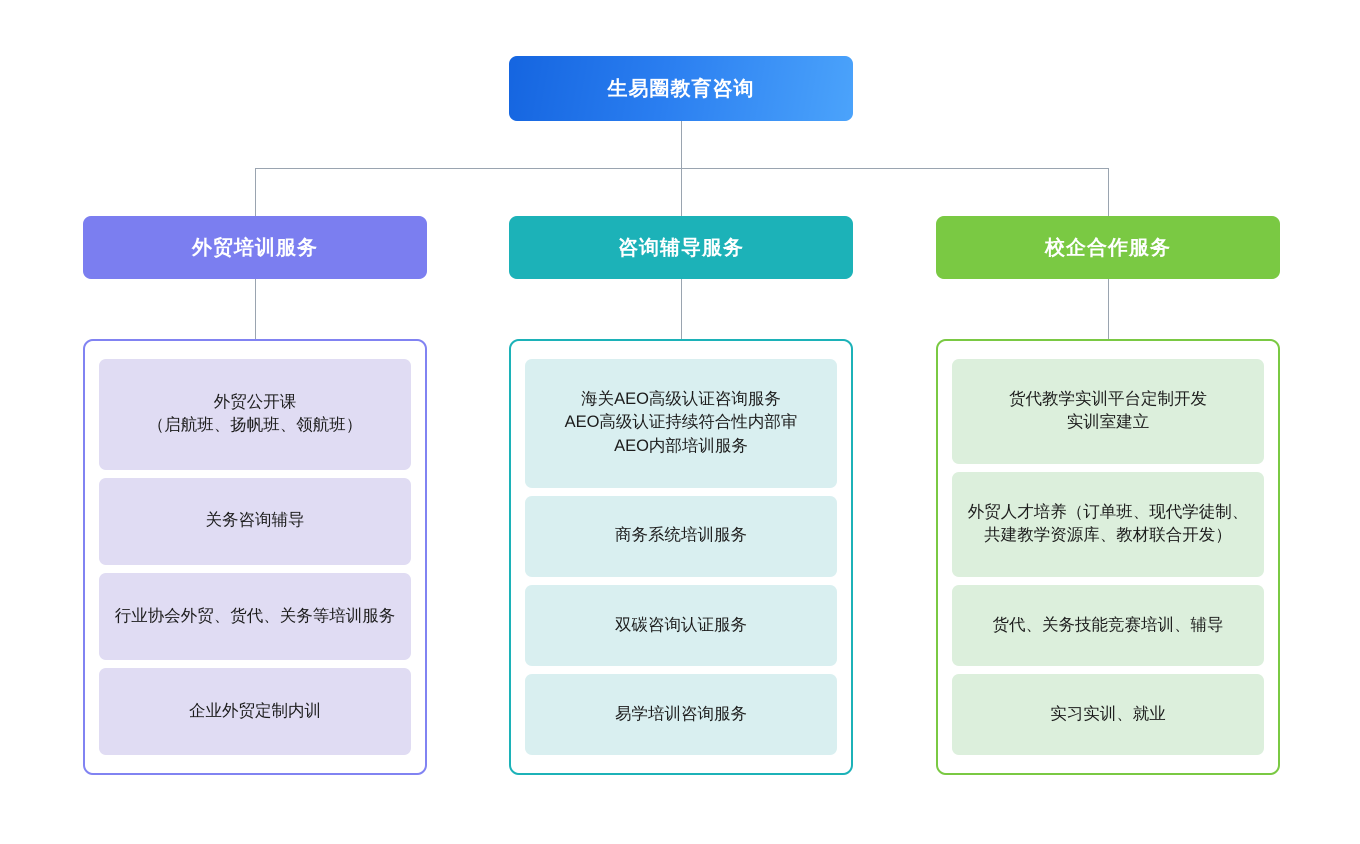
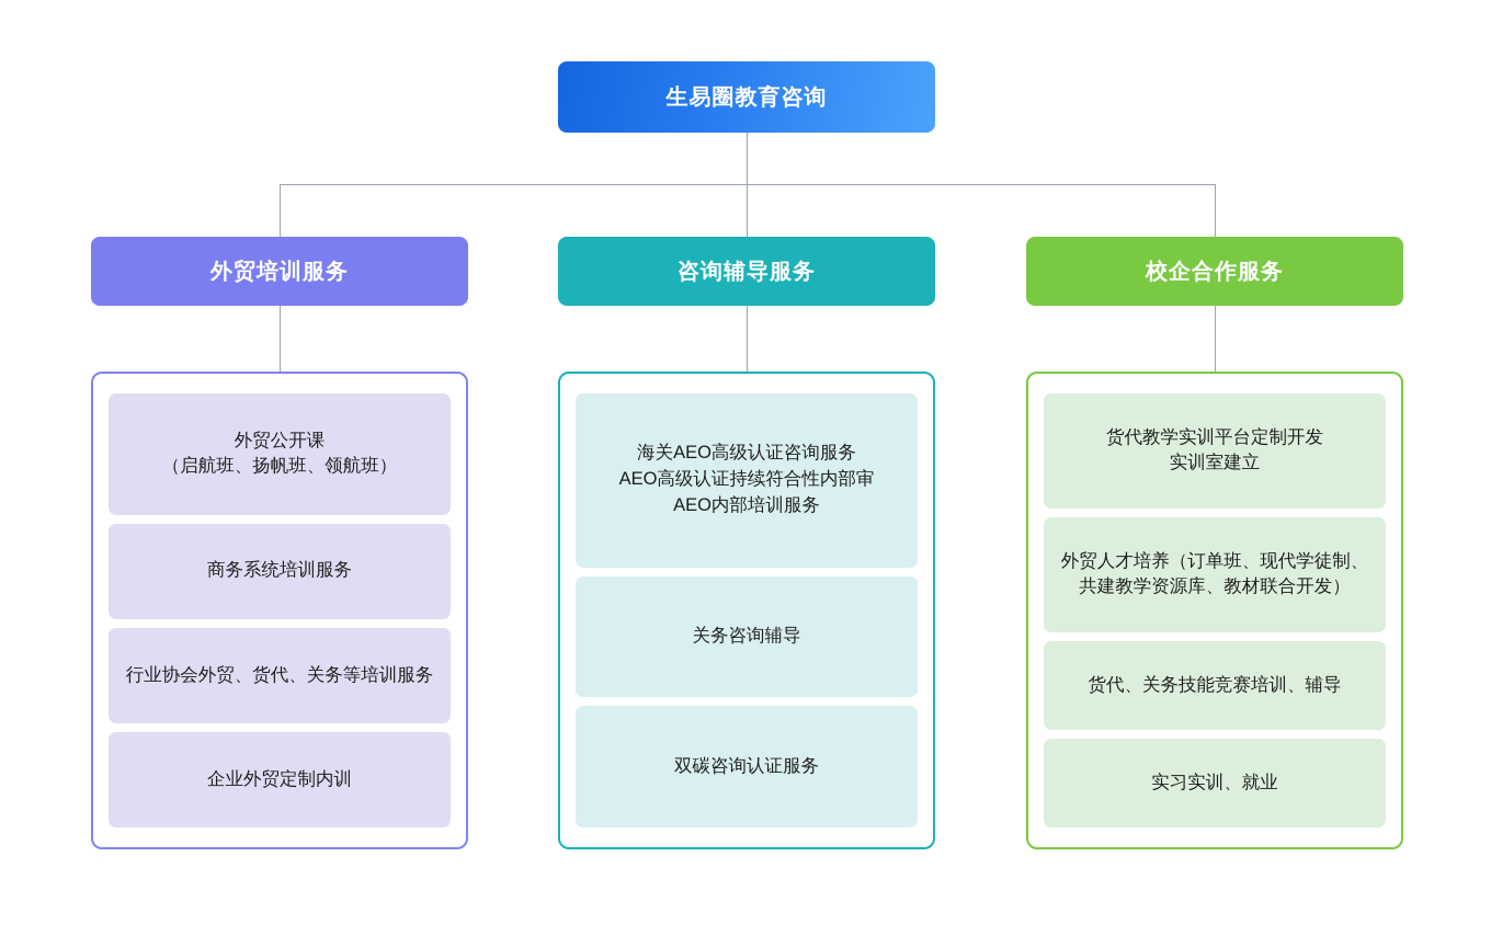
  生易圈教育咨询
  外贸培训服务
  外贸公开课
  （启航班、扬帆班、领航班）
- 关务咨询辅导
+ 商务系统培训服务
  行业协会外贸、货代、关务等培训服务
  企业外贸定制内训
  咨询辅导服务
  海关AEO高级认证咨询服务
  AEO高级认证持续符合性内部审
  AEO内部培训服务
- 商务系统培训服务
+ 关务咨询辅导
  双碳咨询认证服务
- 易学培训咨询服务
  校企合作服务
  货代教学实训平台定制开发
  实训室建立
  外贸人才培养（订单班、现代学徒制、共建教学资源库、教材联合开发）
  货代、关务技能竞赛培训、辅导
  实习实训、就业
